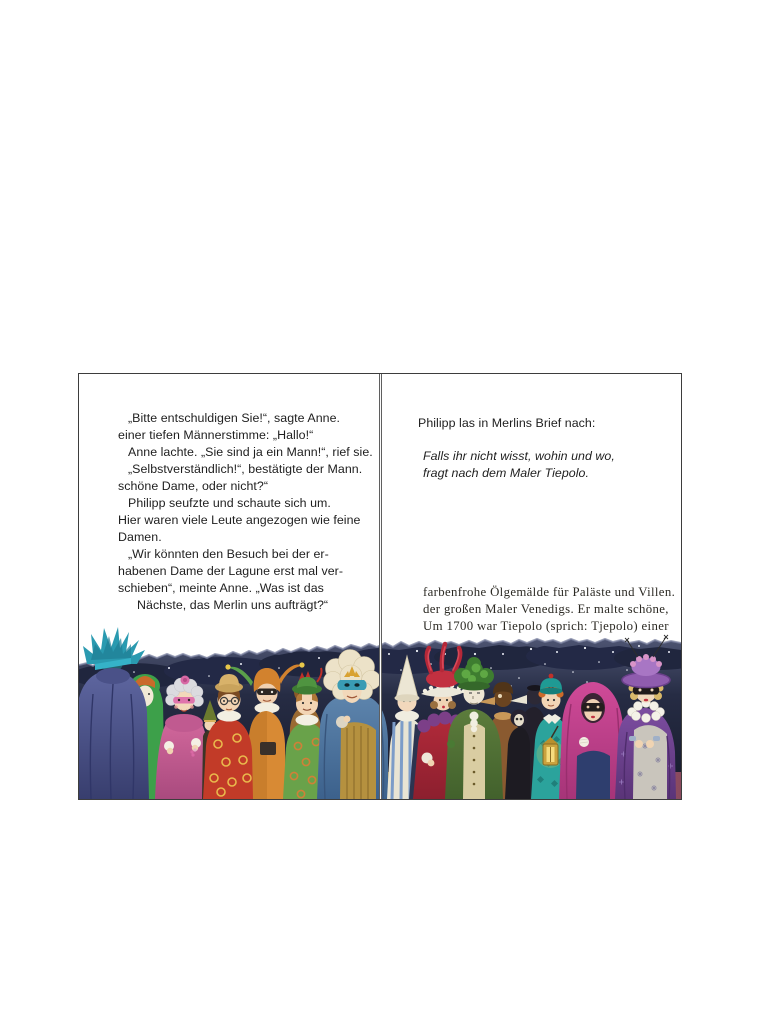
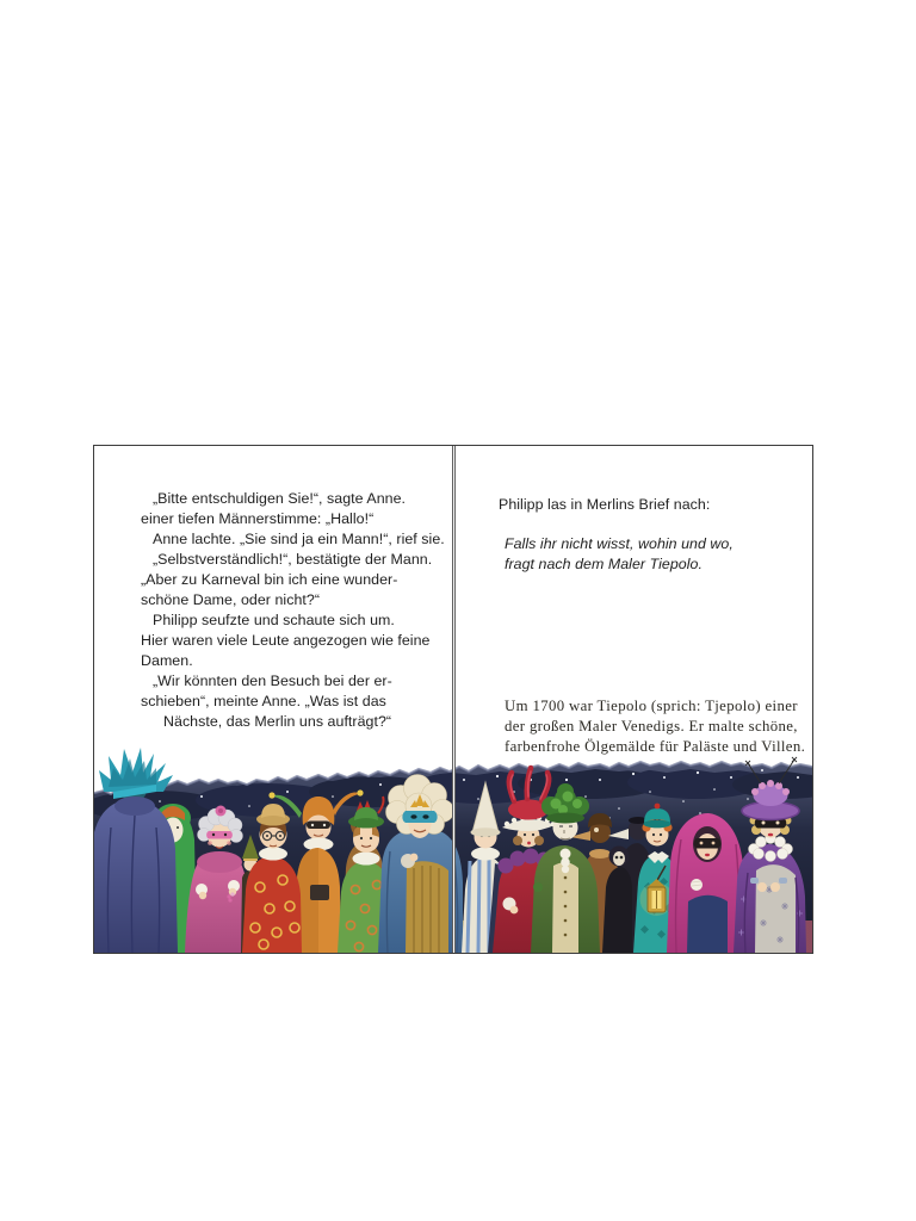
  „Bitte entschuldigen Sie!“, sagte Anne.
  einer tiefen Männerstimme: „Hallo!“
  Anne lachte. „Sie sind ja ein Mann!“, rief sie.
  „Selbstverständlich!“, bestätigte der Mann.
+ „Aber zu Karneval bin ich eine wunder-
  schöne Dame, oder nicht?“
  Philipp seufzte und schaute sich um.
  Hier waren viele Leute angezogen wie feine
  Damen.
  „Wir könnten den Besuch bei der er-
- habenen Dame der Lagune erst mal ver-
  schieben“, meinte Anne. „Was ist das
  Nächste, das Merlin uns aufträgt?“
  Philipp las in Merlins Brief nach:
  Falls ihr nicht wisst, wohin und wo,
  fragt nach dem Maler Tiepolo.
- farbenfrohe Ölgemälde für Paläste und Villen.
+ Um 1700 war Tiepolo (sprich: Tjepolo) einer
  der großen Maler Venedigs. Er malte schöne,
- Um 1700 war Tiepolo (sprich: Tjepolo) einer
+ farbenfrohe Ölgemälde für Paläste und Villen.
